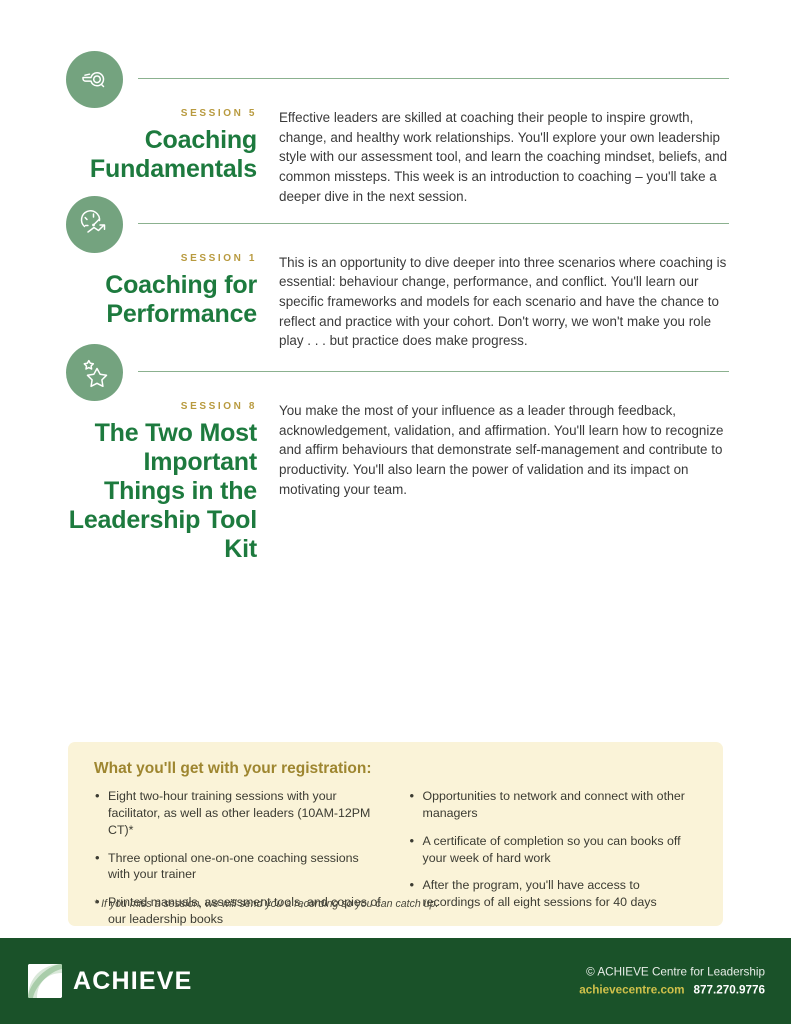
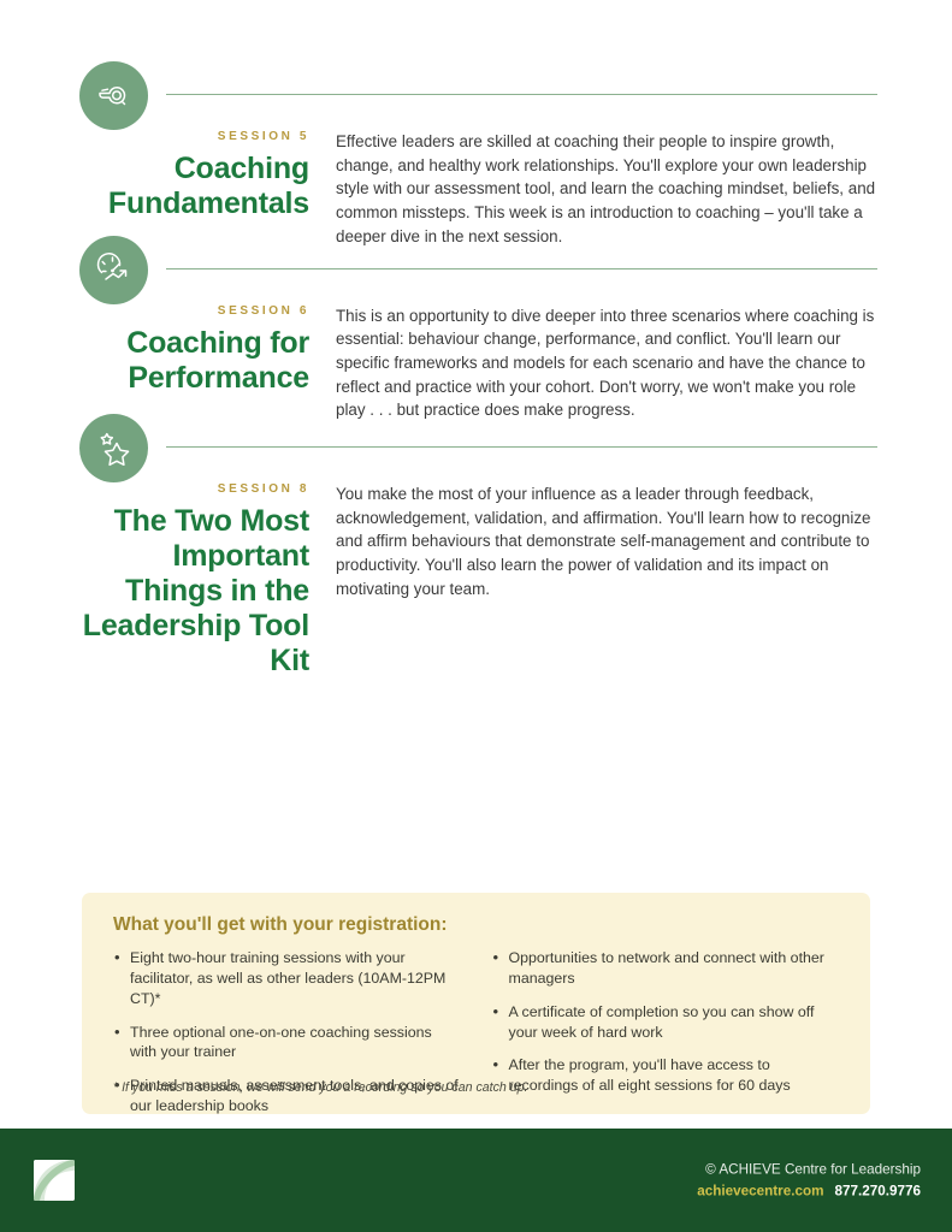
  SESSION 5
  Coaching Fundamentals
  Effective leaders are skilled at coaching their people to inspire growth, change, and healthy work relationships. You'll explore your own leadership style with our assessment tool, and learn the coaching mindset, beliefs, and common missteps. This week is an introduction to coaching – you'll take a deeper dive in the next session.
- SESSION 1
+ SESSION 6
  Coaching for Performance
  This is an opportunity to dive deeper into three scenarios where coaching is essential: behaviour change, performance, and conflict. You'll learn our specific frameworks and models for each scenario and have the chance to reflect and practice with your cohort. Don't worry, we won't make you role play . . . but practice does make progress.
  SESSION 8
  The Two Most Important Things in the Leadership Tool Kit
  You make the most of your influence as a leader through feedback, acknowledgement, validation, and affirmation. You'll learn how to recognize and affirm behaviours that demonstrate self-management and contribute to productivity. You'll also learn the power of validation and its impact on motivating your team.
  What you'll get with your registration:
  Eight two-hour training sessions with your facilitator, as well as other leaders (10AM-12PM CT)*
  Three optional one-on-one coaching sessions with your trainer
  Printed manuals, assessment tools, and copies of our leadership books
  Opportunities to network and connect with other managers
- A certificate of completion so you can books off your week of hard work
+ A certificate of completion so you can show off your week of hard work
- After the program, you'll have access to recordings of all eight sessions for 40 days
+ After the program, you'll have access to recordings of all eight sessions for 60 days
  * If you miss a session, we will send you a recording so you can catch up.
- ACHIEVE
  © ACHIEVE Centre for Leadership
  achievecentre.com 877.270.9776
